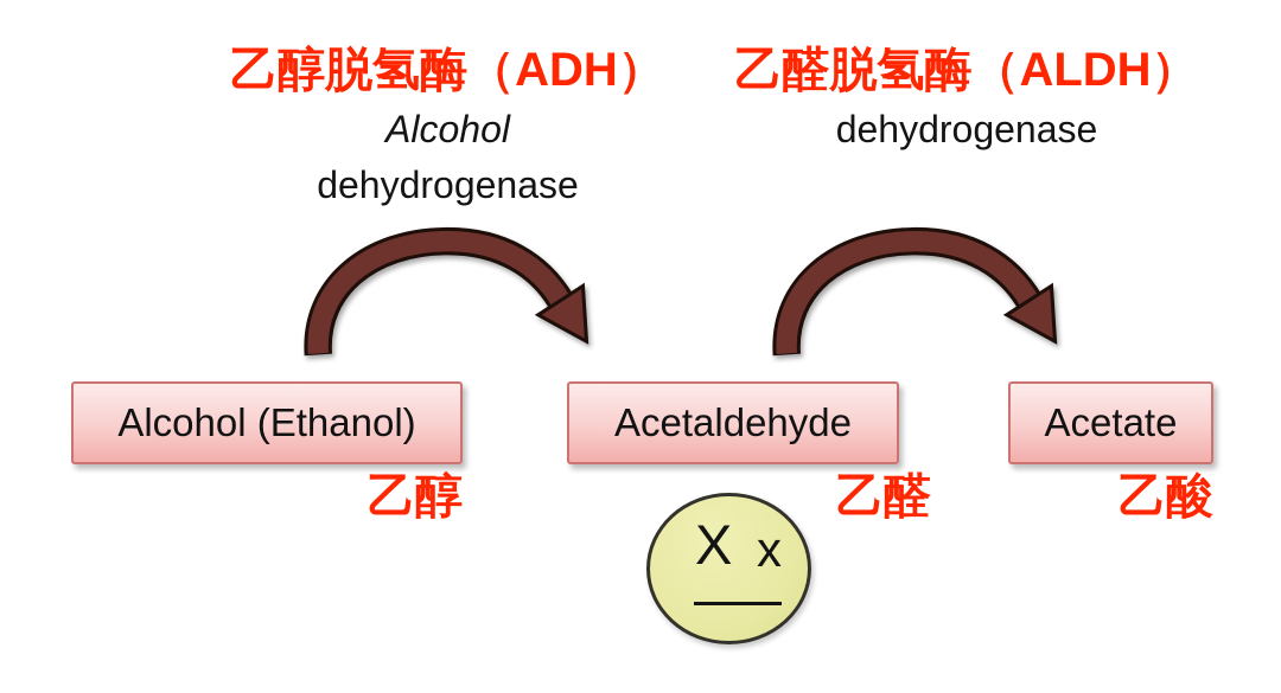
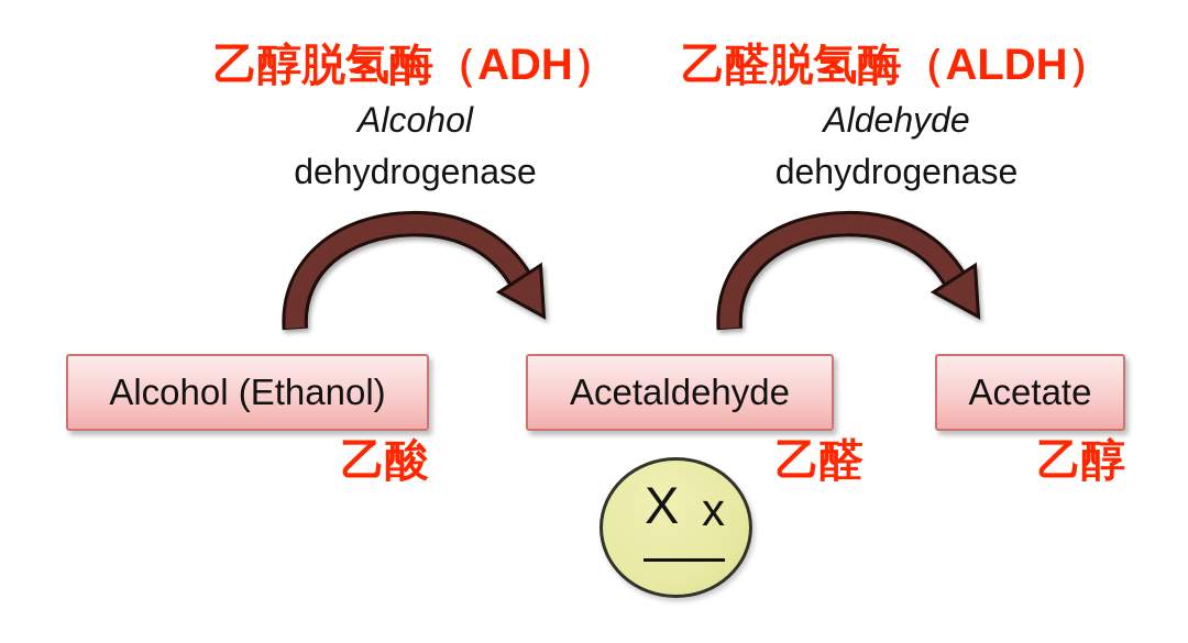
  乙醇脱氢酶（ADH）
  Alcohol
  dehydrogenase
  乙醛脱氢酶（ALDH）
+ Aldehyde
  dehydrogenase
  Alcohol (Ethanol)
  Acetaldehyde
  Acetate
- 乙醇
+ 乙酸
  乙醛
- 乙酸
+ 乙醇
  X
  x
